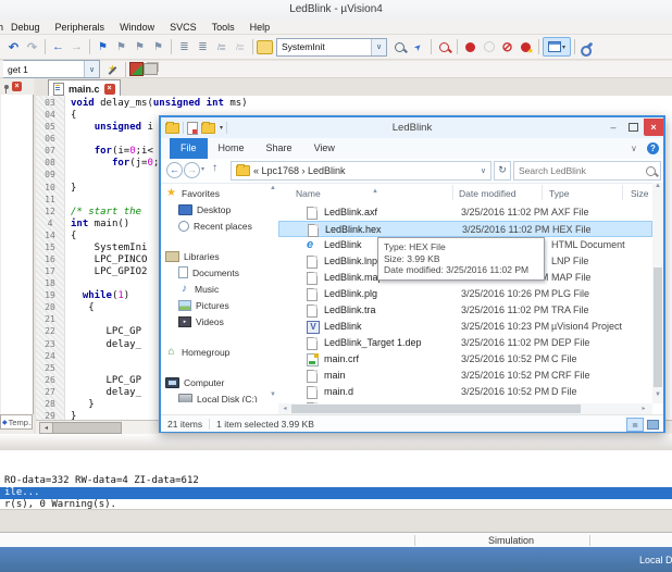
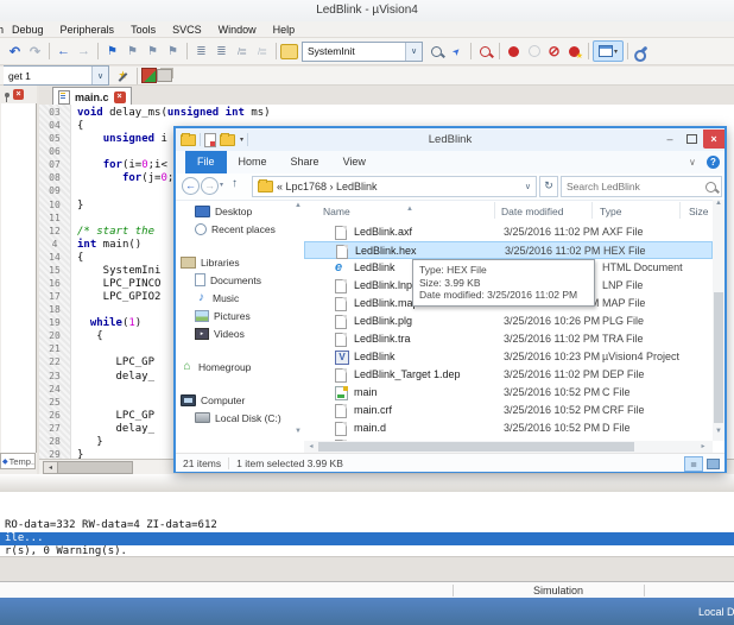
  LedBlink - µVision4
  h
  Debug
  Peripherals
- Window
+ Tools
  SVCS
- Tools
+ Window
  Help
  SystemInit
  get 1
  main.c
  Temp.
  03 void delay_ms(unsigned int ms)
  04 {
  05 unsigned i
  06
  07 for(i=0;i<
  08 for(j=0;
  09
  10 }
  11
  12 /* start the
  4 int main()
  14 {
  15 SystemIni
  16 LPC_PINCO
  17 LPC_GPIO2
  18
  19 while(1)
  20 {
  21
  22 LPC_GP
  23 delay_
  24
  25
  26 LPC_GP
  27 delay_
  28 }
  29 }
  RO-data=332 RW-data=4 ZI-data=612
  ile...
  r(s), 0 Warning(s).
  Simulation
  Local D
  LedBlink
  –
  ×
  File
  Home
  Share
  View
  ∨
  ?
  ←
  →
  ↑
  « Lpc1768 › LedBlink
  ↻
  Search LedBlink
  Name
  Date modified
  Type
  Size
- Favorites
  Desktop
  Recent places
  Libraries
  Documents
  Music
  Pictures
  Videos
  Homegroup
  Computer
  Local Disk (C:)
  LedBlink.axf
  3/25/2016 11:02 PM
  AXF File
  LedBlink.hex
  3/25/2016 11:02 PM
  HEX File
  e
  LedBlink
  HTML Document
  LedBlink.lnp
  LNP File
  LedBlink.ma
  MAP File
  LedBlink.plg
  3/25/2016 10:26 PM
  PLG File
  LedBlink.tra
  3/25/2016 11:02 PM
  TRA File
  V
  LedBlink
  3/25/2016 10:23 PM
  µVision4 Project
  LedBlink_Target 1.dep
  3/25/2016 11:02 PM
  DEP File
- main.crf
+ main
  3/25/2016 10:52 PM
  C File
- main
+ main.crf
  3/25/2016 10:52 PM
  CRF File
  main.d
  3/25/2016 10:52 PM
  D File
  21 items
  1 item selected 3.99 KB
  Type: HEX File
  Size: 3.99 KB
  Date modified: 3/25/2016 11:02 PM
